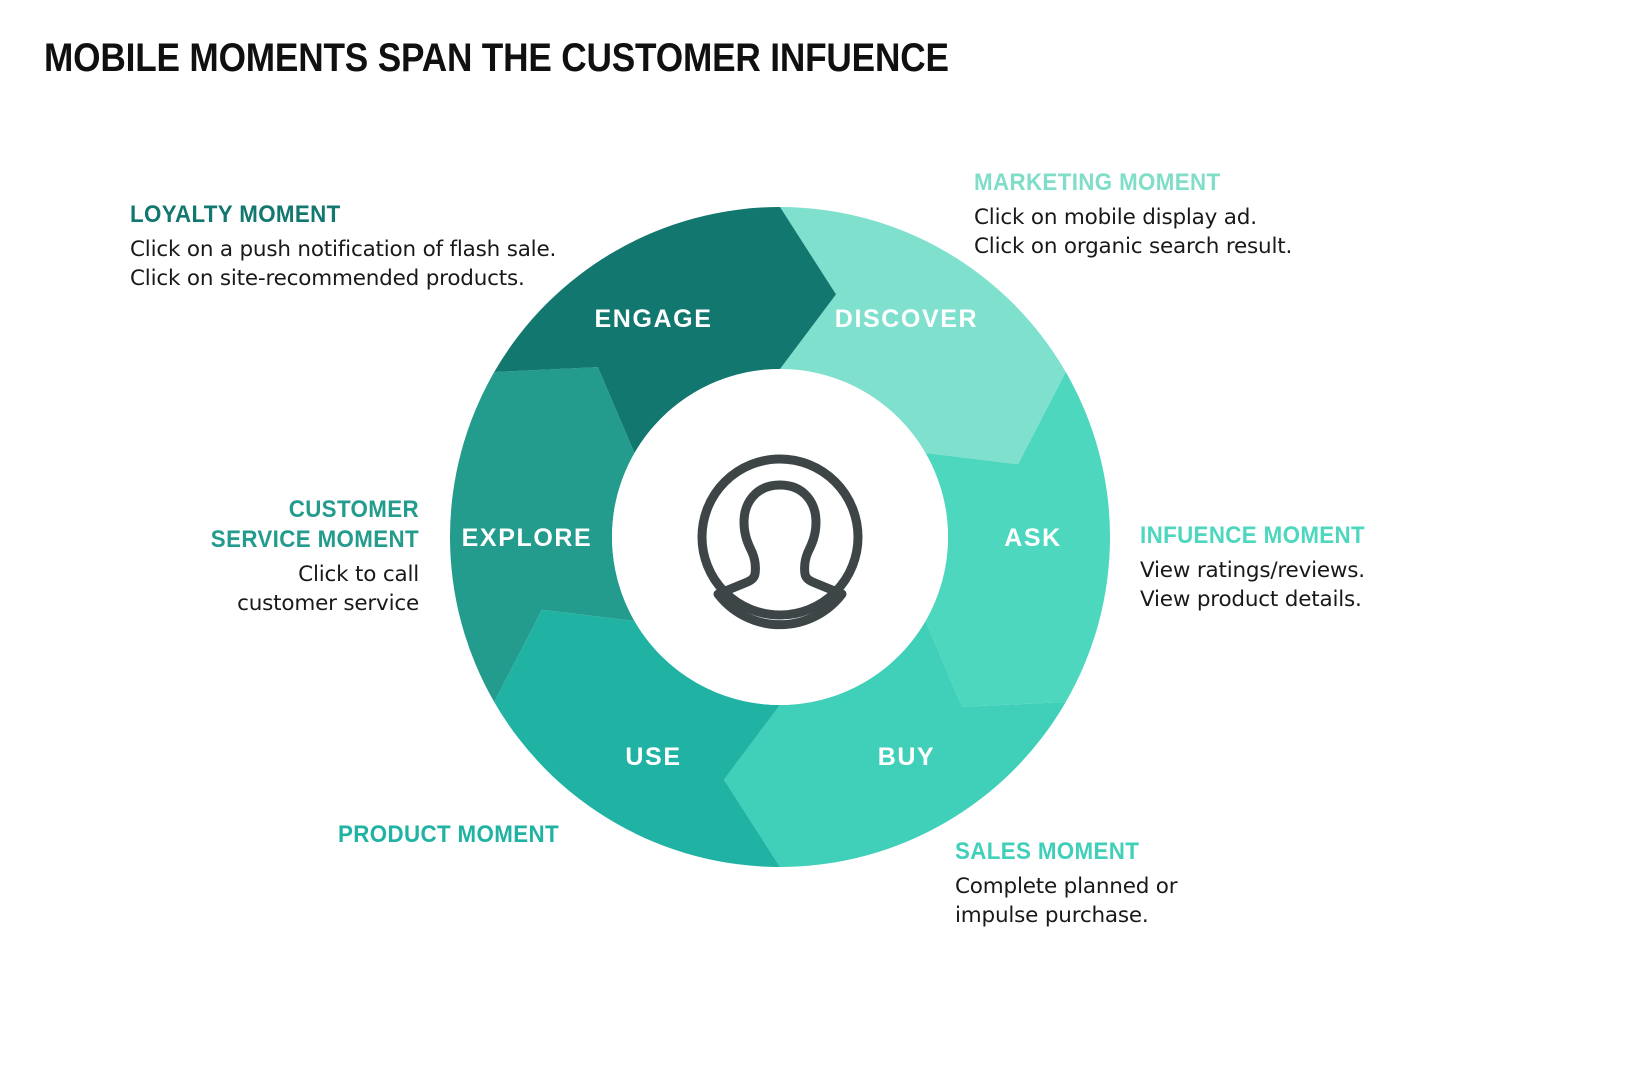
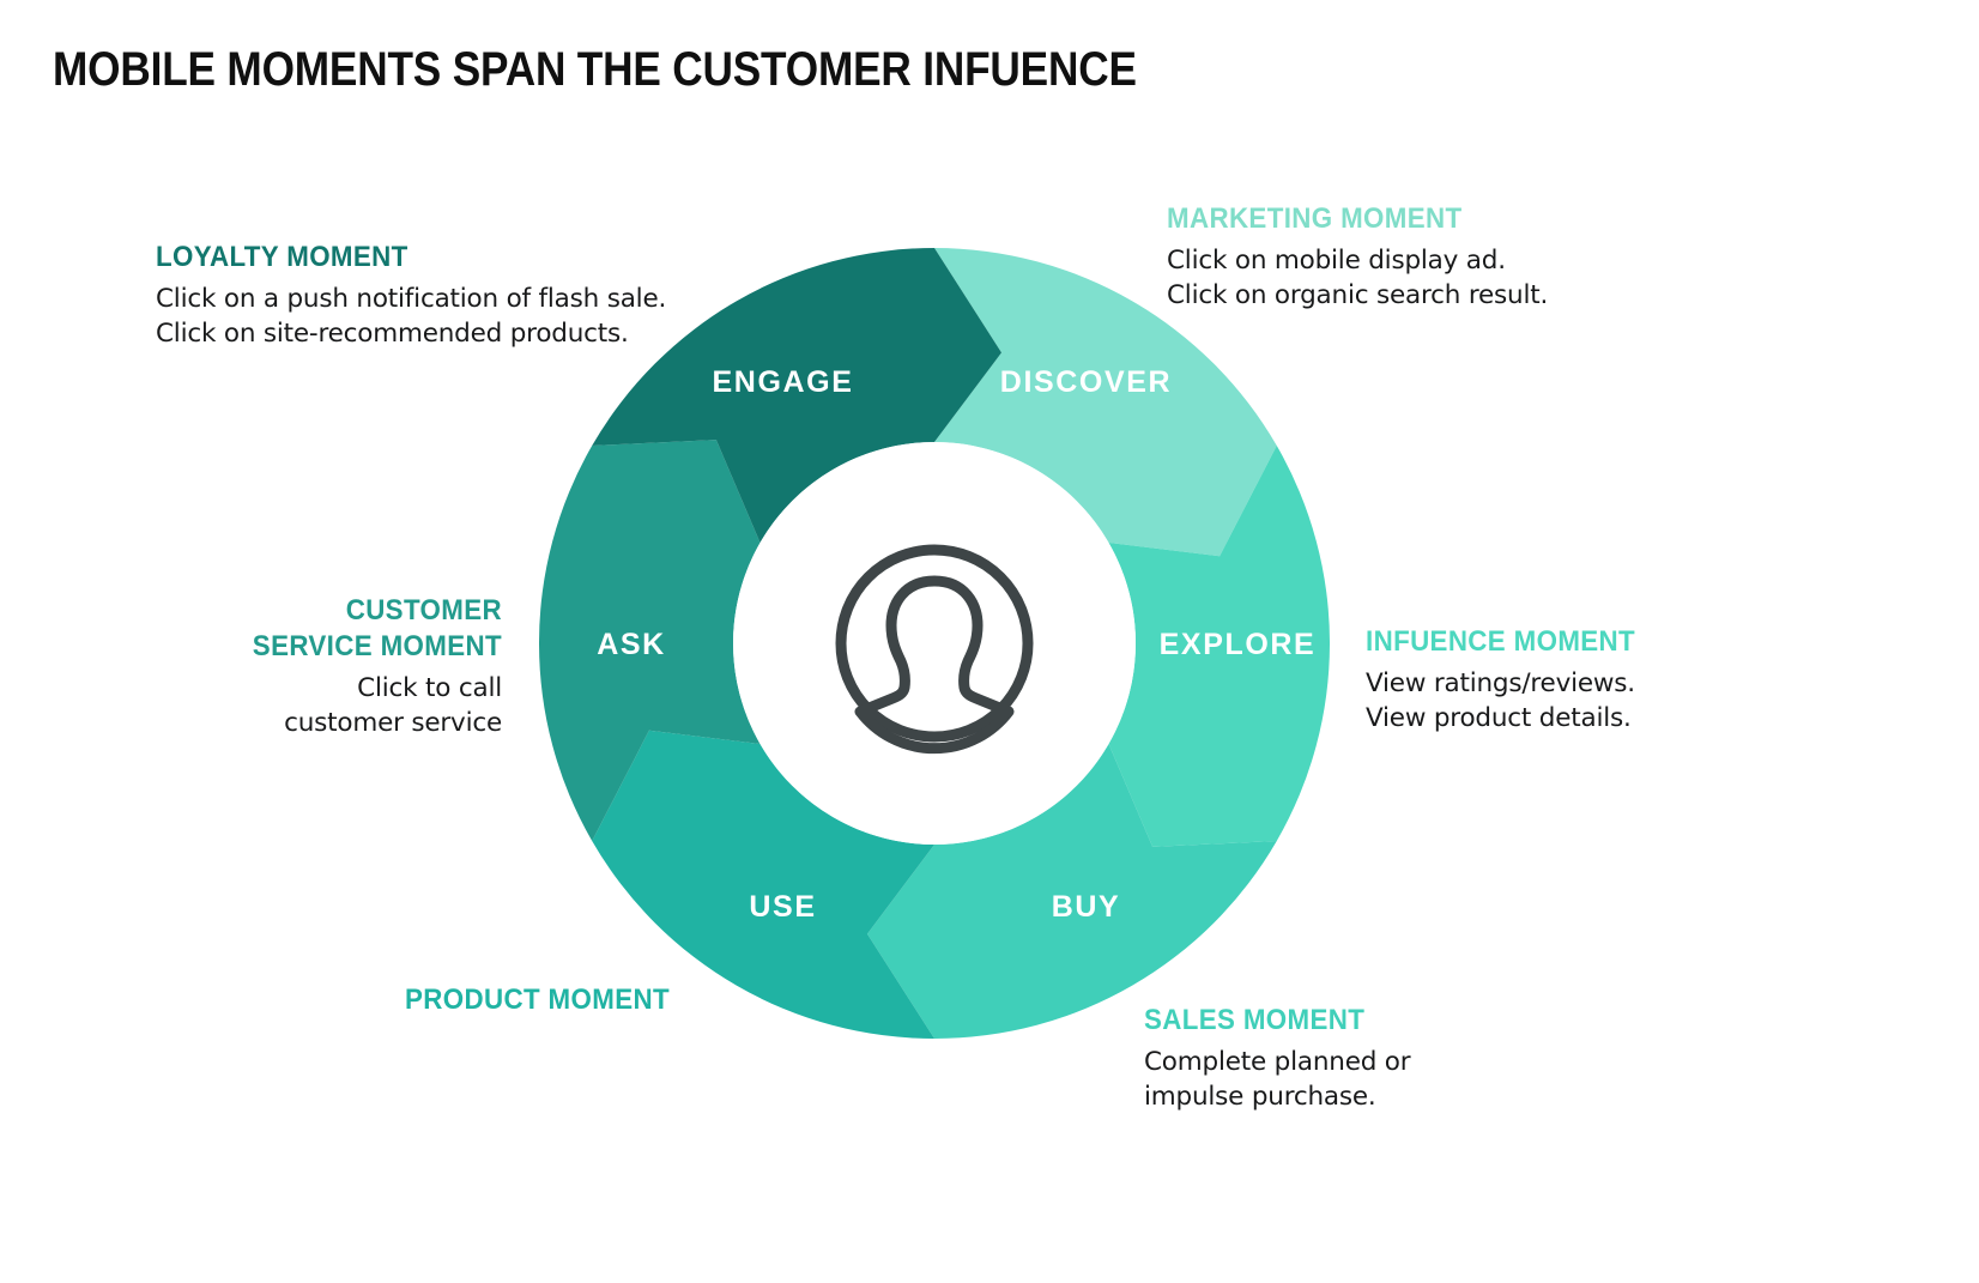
  MOBILE MOMENTS SPAN THE CUSTOMER INFUENCE
  LOYALTY MOMENT
  Click on a push notification of flash sale.
  Click on site-recommended products.
  MARKETING MOMENT
  Click on mobile display ad.
  Click on organic search result.
  CUSTOMER
  SERVICE MOMENT
  Click to call
  customer service
  INFUENCE MOMENT
  View ratings/reviews.
  View product details.
  PRODUCT MOMENT
  SALES MOMENT
  Complete planned or
  impulse purchase.
  DISCOVER
- ASK
+ EXPLORE
  BUY
  USE
- EXPLORE
+ ASK
  ENGAGE
